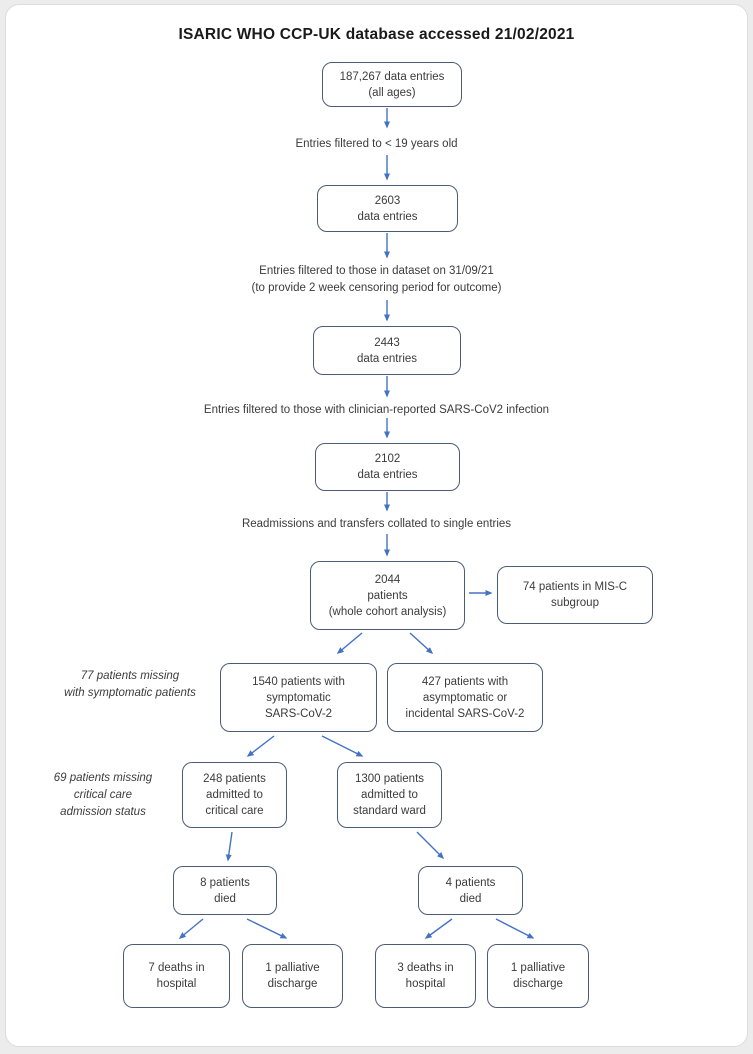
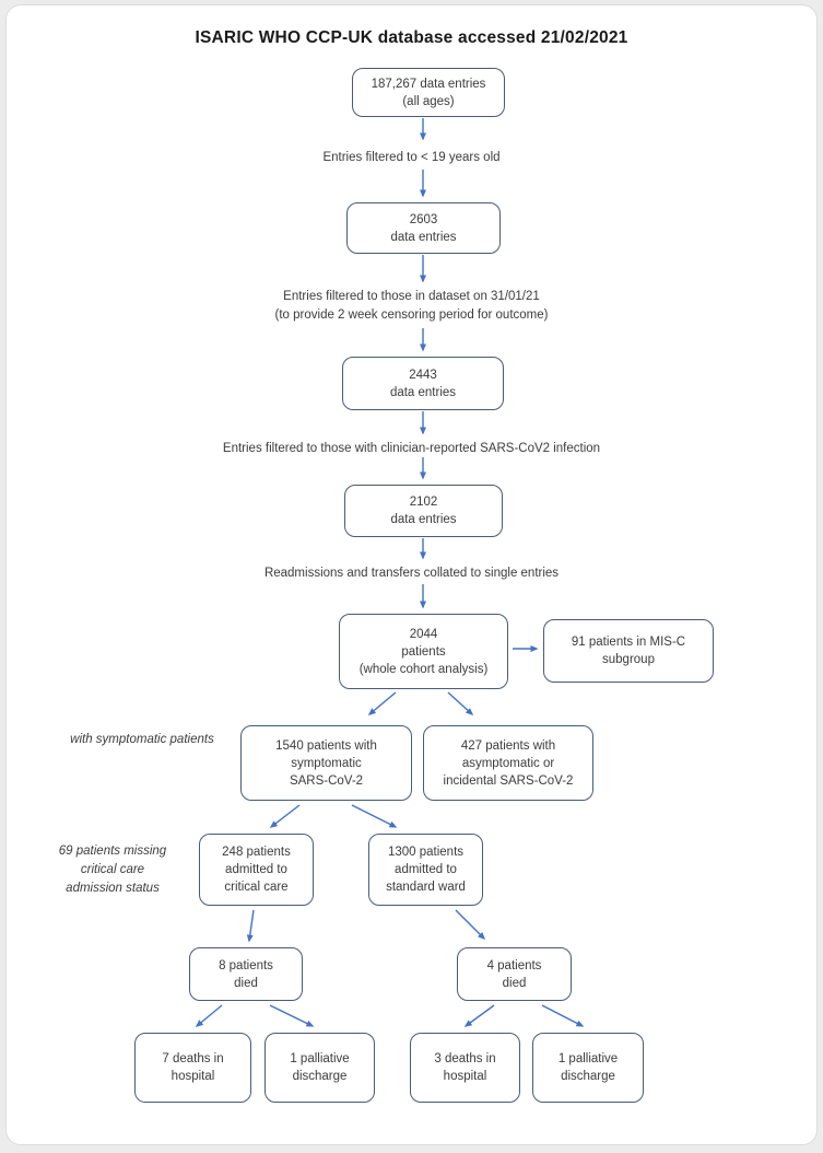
  ISARIC WHO CCP-UK database accessed 21/02/2021
  187,267 data entries
  (all ages)
  Entries filtered to < 19 years old
  2603
  data entries
- Entries filtered to those in dataset on 31/09/21
+ Entries filtered to those in dataset on 31/01/21
  (to provide 2 week censoring period for outcome)
  2443
  data entries
  Entries filtered to those with clinician-reported SARS-CoV2 infection
  2102
  data entries
  Readmissions and transfers collated to single entries
  2044
  patients
  (whole cohort analysis)
- 74 patients in MIS-C
+ 91 patients in MIS-C
  subgroup
- 77 patients missing
  with symptomatic patients
  1540 patients with
  symptomatic
  SARS-CoV-2
  427 patients with
  asymptomatic or
  incidental SARS-CoV-2
  69 patients missing
  critical care
  admission status
  248 patients
  admitted to
  critical care
  1300 patients
  admitted to
  standard ward
  8 patients
  died
  4 patients
  died
  7 deaths in
  hospital
  1 palliative
  discharge
  3 deaths in
  hospital
  1 palliative
  discharge
